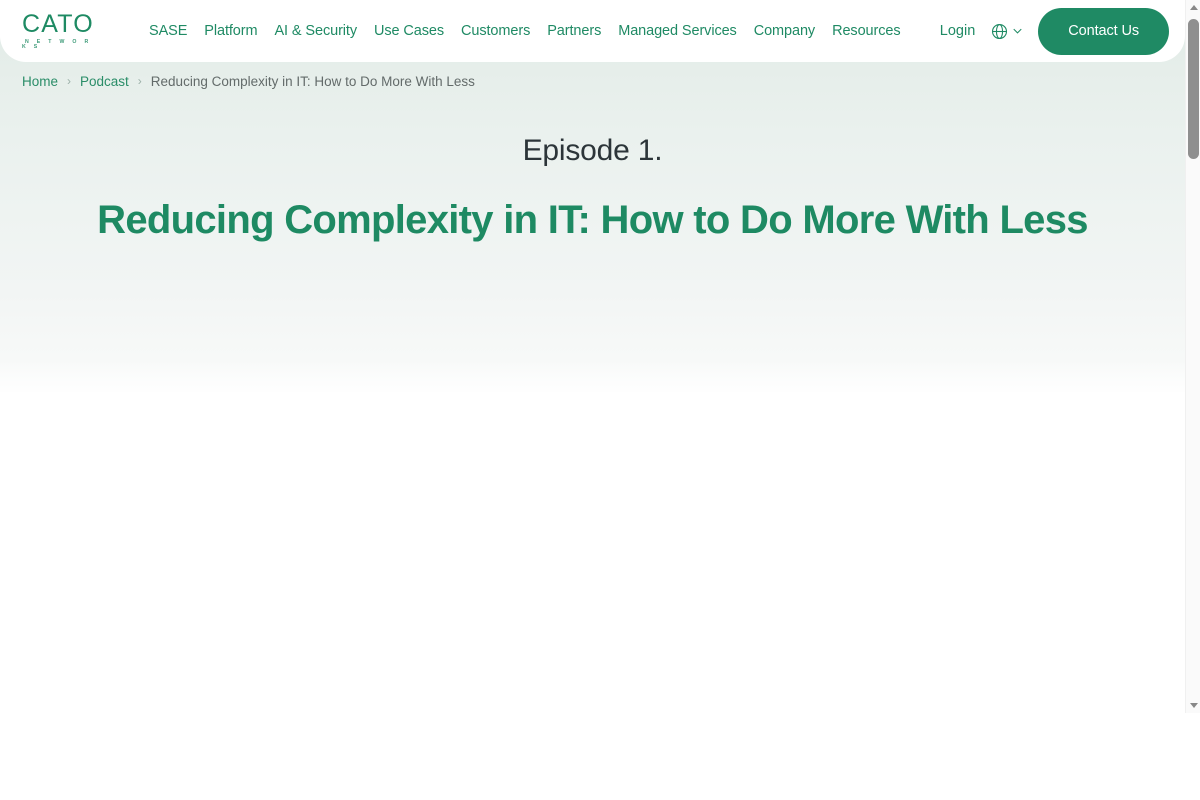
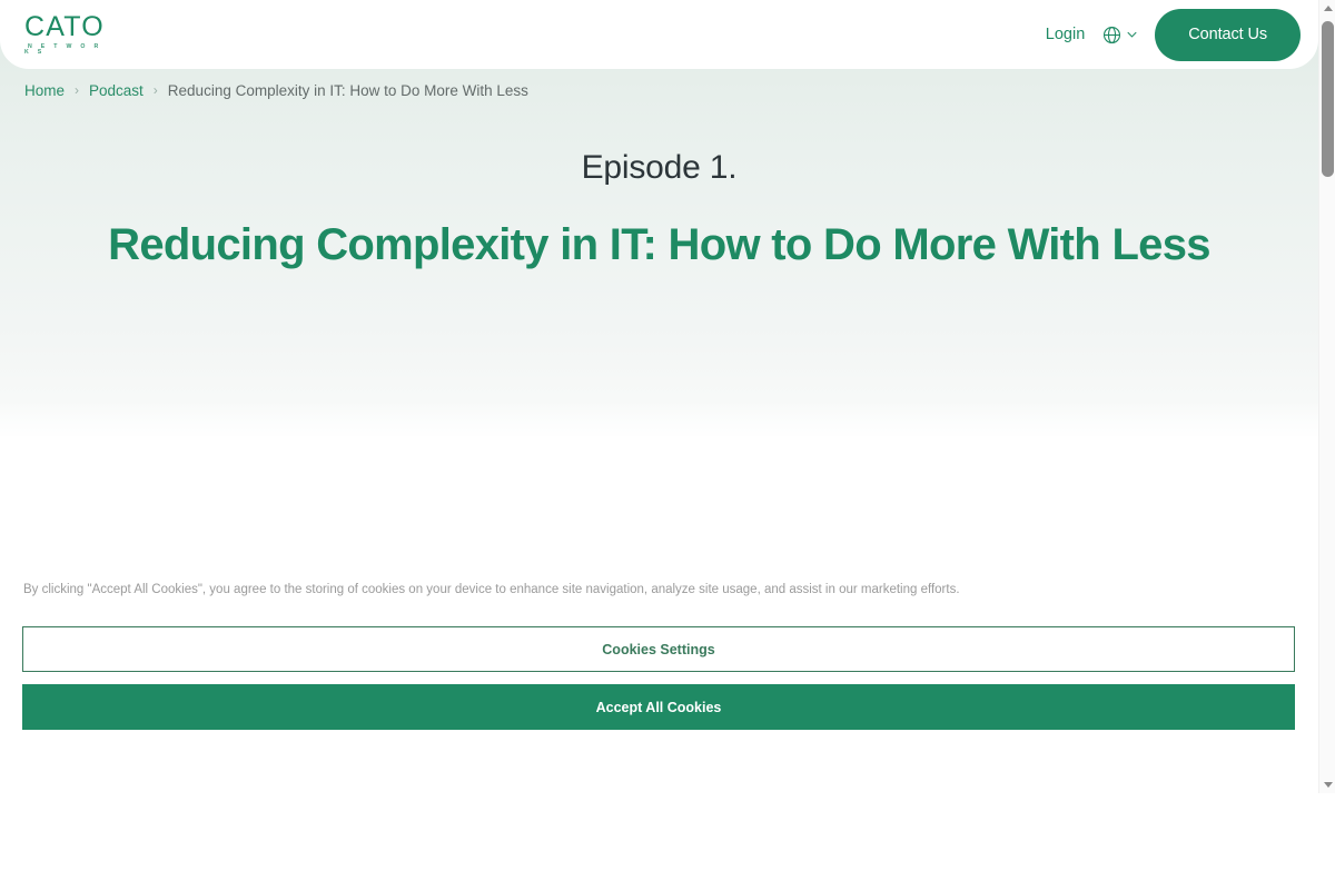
  CATO
- SASE
- Platform
- AI & Security
- Use Cases
- Customers
- Partners
- Managed Services
- Company
- Resources
  Login
  Contact Us
  Home
  ›
  Podcast
  ›
  Reducing Complexity in IT: How to Do More With Less
  Episode 1.
  Reducing Complexity in IT: How to Do More With Less
+ By clicking "Accept All Cookies", you agree to the storing of cookies on your device to enhance site navigation, analyze site usage, and assist in our marketing efforts.
+ Cookies Settings
+ Accept All Cookies
